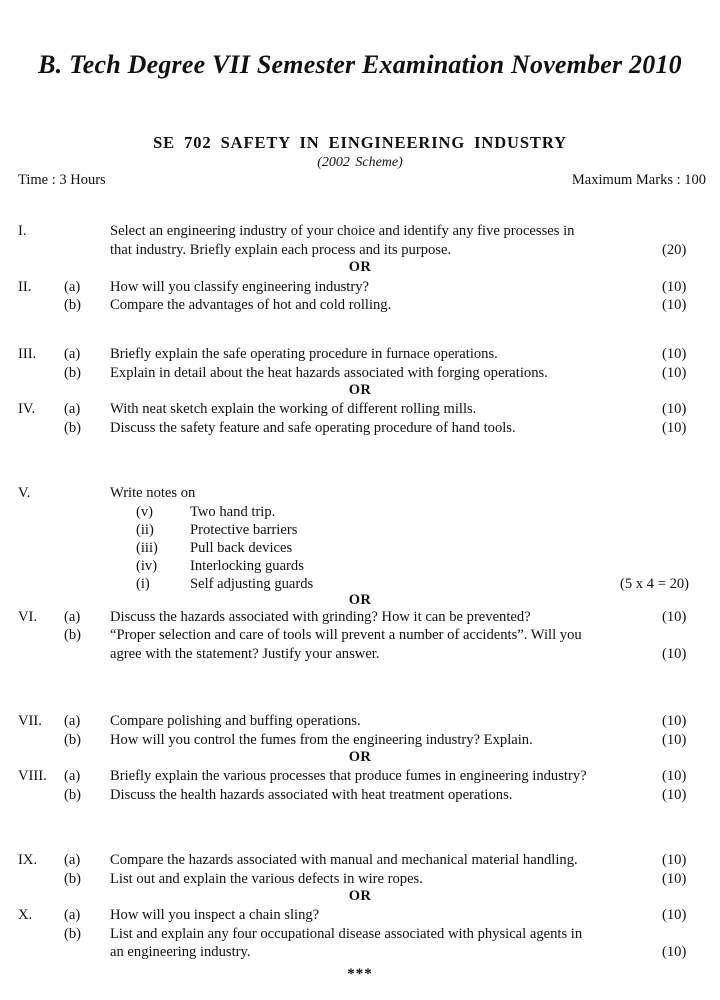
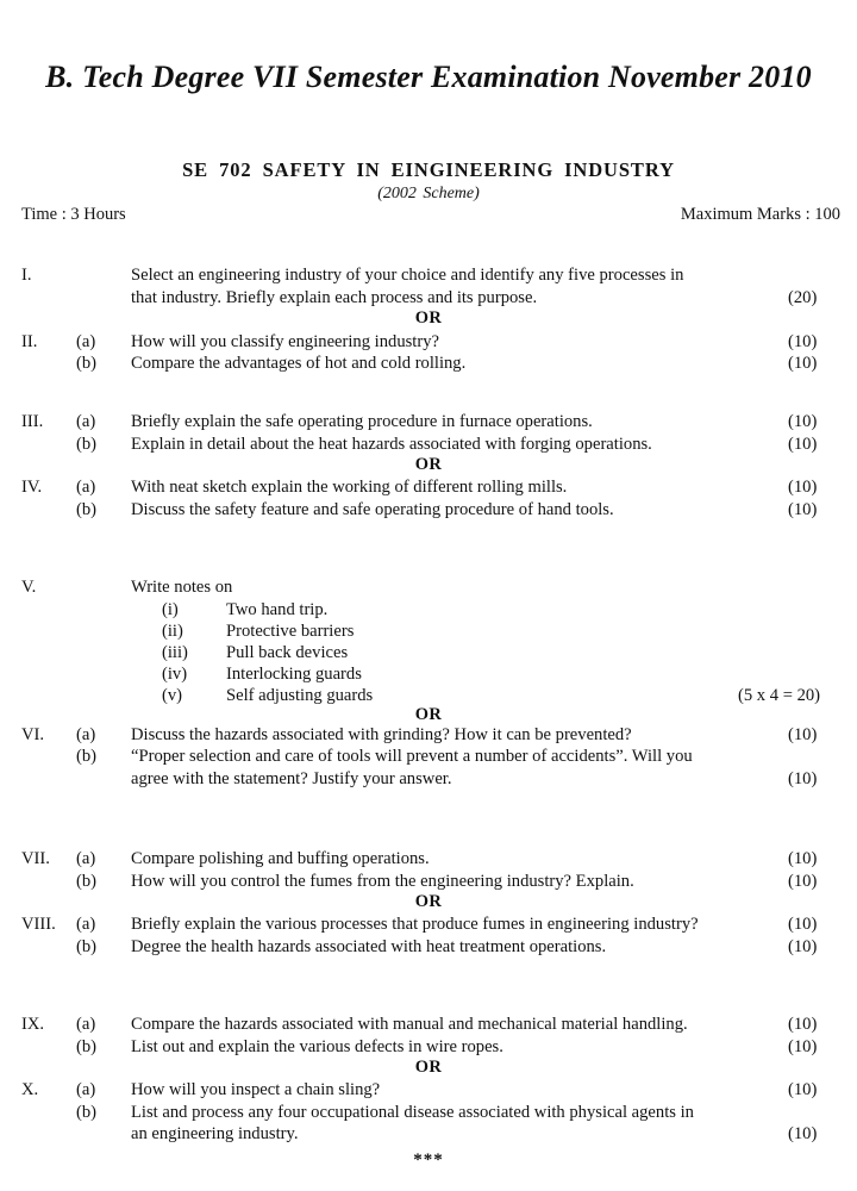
  B. Tech Degree VII Semester Examination November 2010
  SE 702 SAFETY IN EINGINEERING INDUSTRY
  (2002 Scheme)
  Time : 3 Hours
  Maximum Marks : 100
  I.
  Select an engineering industry of your choice and identify any five processes in
  that industry. Briefly explain each process and its purpose.
  (20)
  OR
  II.
  (a)
  How will you classify engineering industry?
  (10)
  (b)
  Compare the advantages of hot and cold rolling.
  (10)
  III.
  (a)
  Briefly explain the safe operating procedure in furnace operations.
  (10)
  (b)
  Explain in detail about the heat hazards associated with forging operations.
  (10)
  OR
  IV.
  (a)
  With neat sketch explain the working of different rolling mills.
  (10)
  (b)
  Discuss the safety feature and safe operating procedure of hand tools.
  (10)
  V.
  Write notes on
- (v)
+ (i)
  Two hand trip.
  (ii)
  Protective barriers
  (iii)
  Pull back devices
  (iv)
  Interlocking guards
- (i)
+ (v)
  Self adjusting guards
  (5 x 4 = 20)
  OR
  VI.
  (a)
  Discuss the hazards associated with grinding? How it can be prevented?
  (10)
  (b)
  “Proper selection and care of tools will prevent a number of accidents”. Will you
  agree with the statement? Justify your answer.
  (10)
  VII.
  (a)
  Compare polishing and buffing operations.
  (10)
  (b)
  How will you control the fumes from the engineering industry? Explain.
  (10)
  OR
  VIII.
  (a)
  Briefly explain the various processes that produce fumes in engineering industry?
  (10)
  (b)
- Discuss the health hazards associated with heat treatment operations.
+ Degree the health hazards associated with heat treatment operations.
  (10)
  IX.
  (a)
  Compare the hazards associated with manual and mechanical material handling.
  (10)
  (b)
  List out and explain the various defects in wire ropes.
  (10)
  OR
  X.
  (a)
  How will you inspect a chain sling?
  (10)
  (b)
- List and explain any four occupational disease associated with physical agents in
+ List and process any four occupational disease associated with physical agents in
  an engineering industry.
  (10)
  ***
